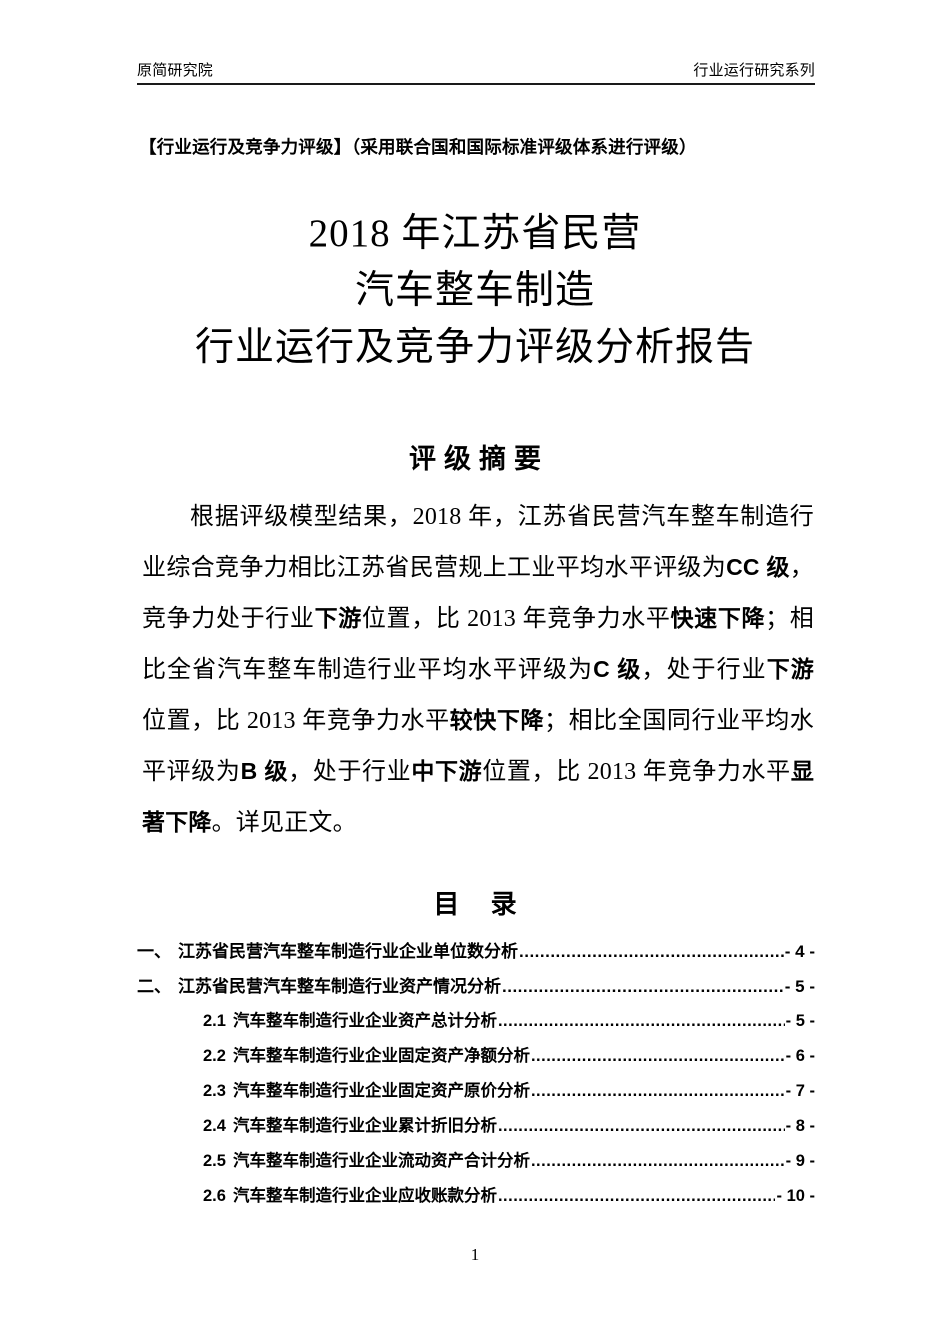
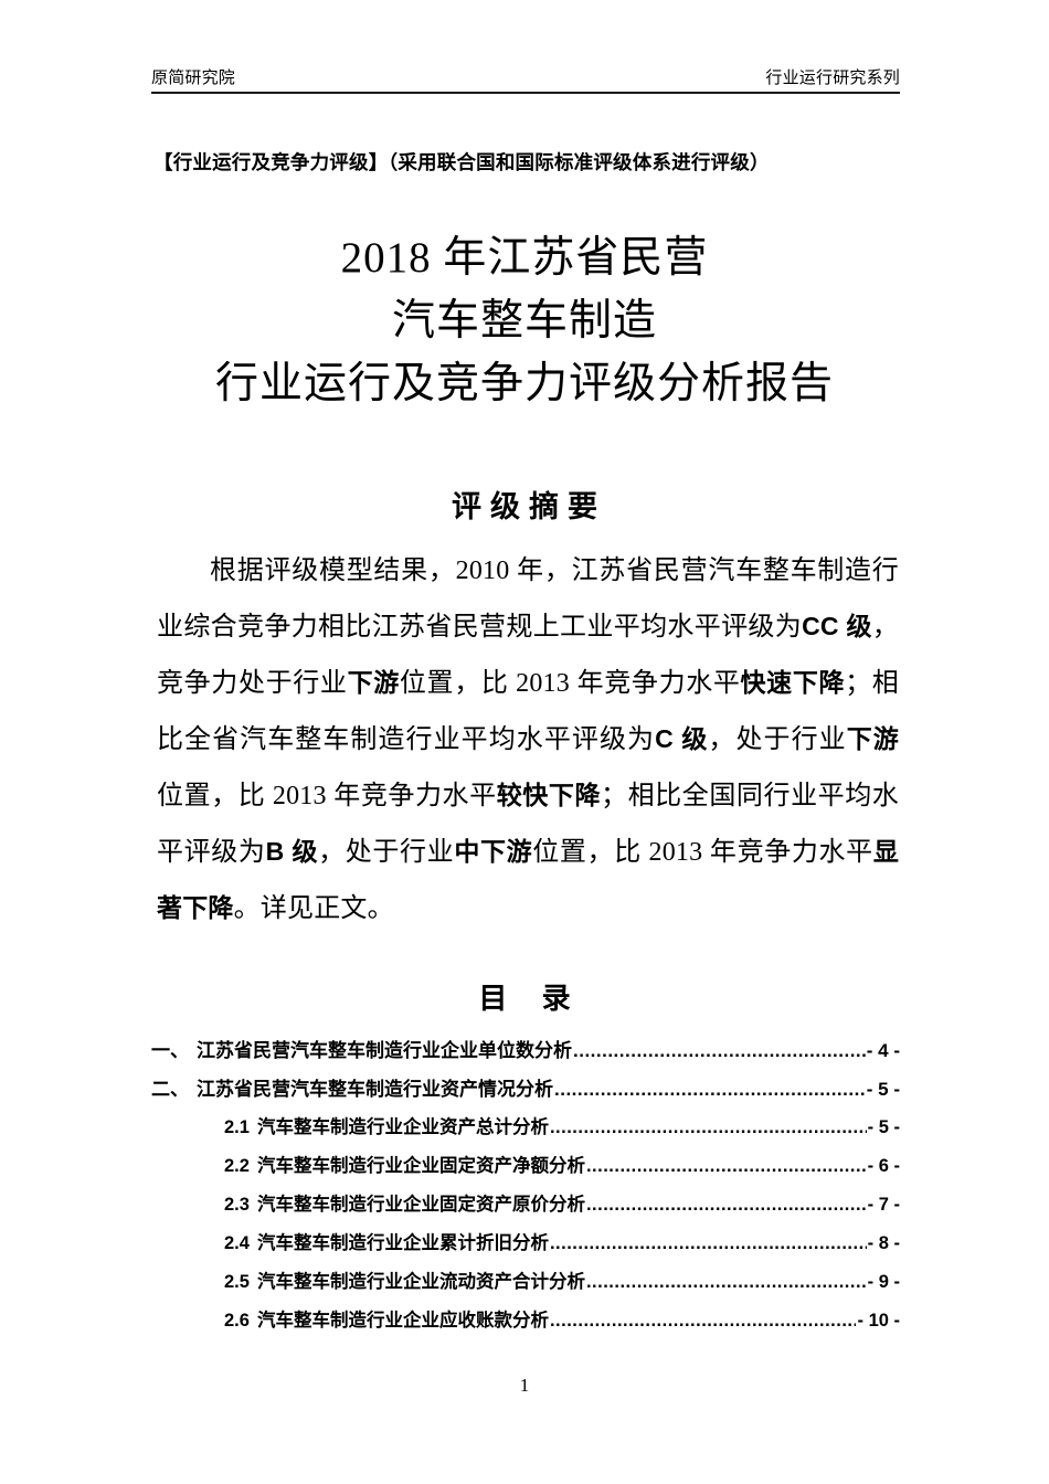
  原简研究院
  行业运行研究系列
  【行业运行及竞争力评级】（采用联合国和国际标准评级体系进行评级）
  2018 年江苏省民营
  汽车整车制造
  行业运行及竞争力评级分析报告
  评级摘要
- 根据评级模型结果，2018 年，江苏省民营汽车整车制造行业综合竞争力相比江苏省民营规上工业平均水平评级为CC 级，竞争力处于行业下游位置，比 2013 年竞争力水平快速下降；相比全省汽车整车制造行业平均水平评级为C 级，处于行业下游位置，比 2013 年竞争力水平较快下降；相比全国同行业平均水平评级为B 级，处于行业中下游位置，比 2013 年竞争力水平显著下降。详见正文。
+ 根据评级模型结果，2010 年，江苏省民营汽车整车制造行业综合竞争力相比江苏省民营规上工业平均水平评级为CC 级，竞争力处于行业下游位置，比 2013 年竞争力水平快速下降；相比全省汽车整车制造行业平均水平评级为C 级，处于行业下游位置，比 2013 年竞争力水平较快下降；相比全国同行业平均水平评级为B 级，处于行业中下游位置，比 2013 年竞争力水平显著下降。详见正文。
  目 录
  一、
  江苏省民营汽车整车制造行业企业单位数分析
  - 4 -
  二、
  江苏省民营汽车整车制造行业资产情况分析
  - 5 -
  2.1
  汽车整车制造行业企业资产总计分析
  - 5 -
  2.2
  汽车整车制造行业企业固定资产净额分析
  - 6 -
  2.3
  汽车整车制造行业企业固定资产原价分析
  - 7 -
  2.4
  汽车整车制造行业企业累计折旧分析
  - 8 -
  2.5
  汽车整车制造行业企业流动资产合计分析
  - 9 -
  2.6
  汽车整车制造行业企业应收账款分析
  - 10 -
  1
